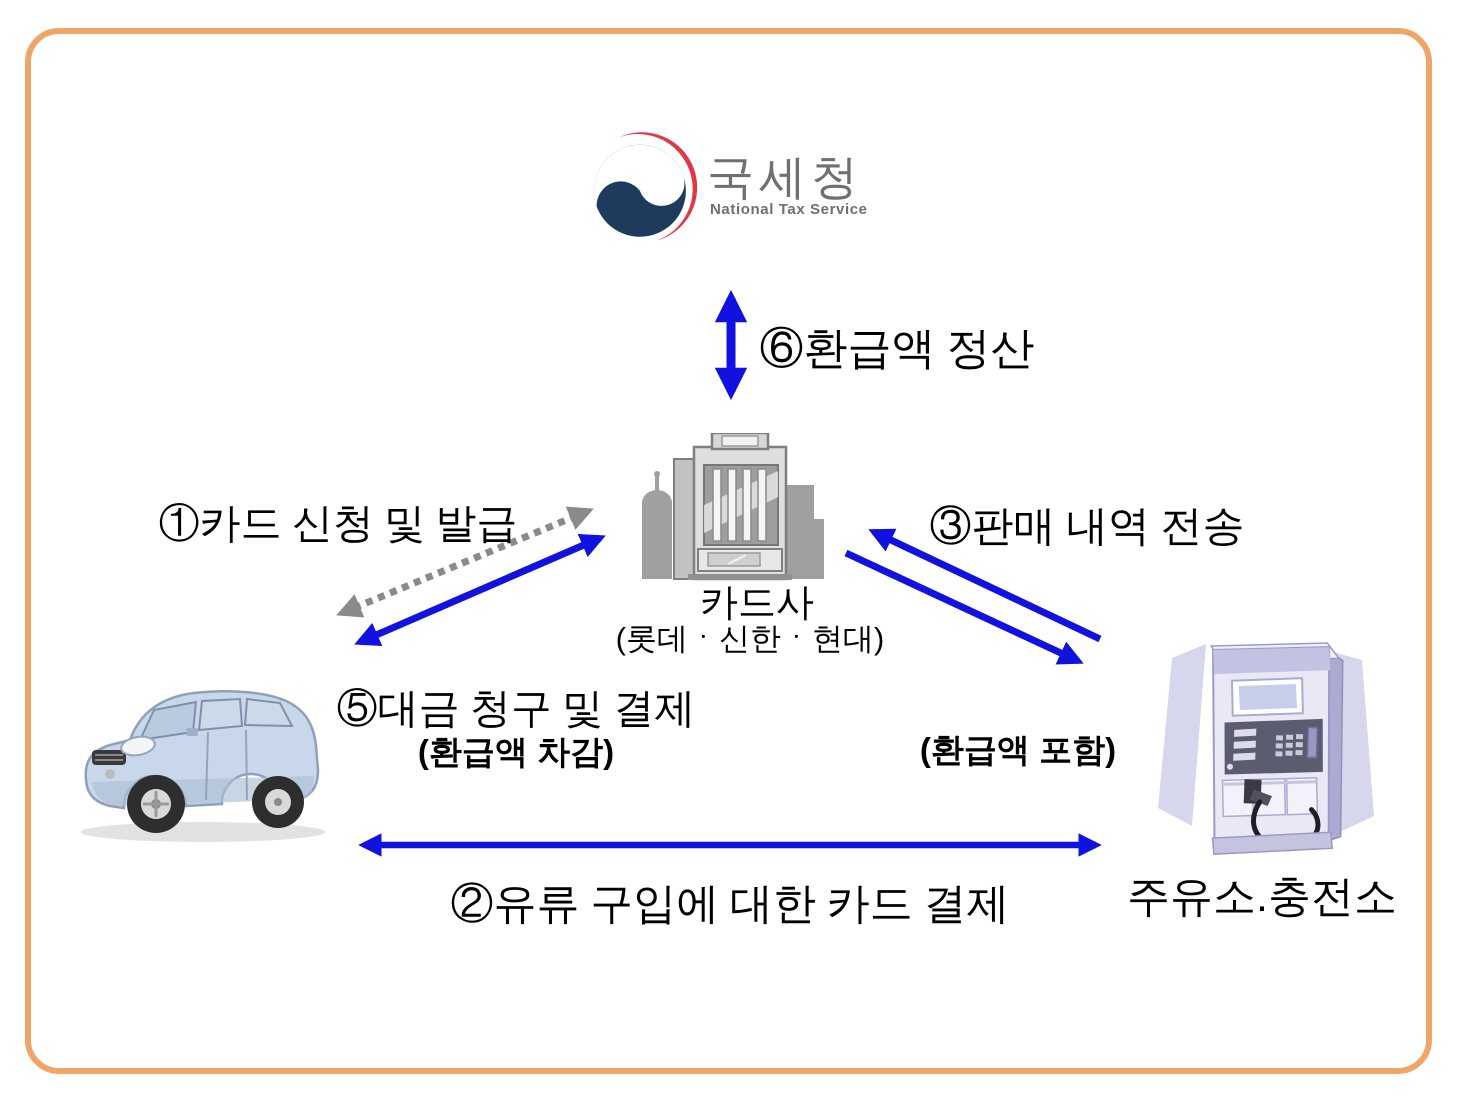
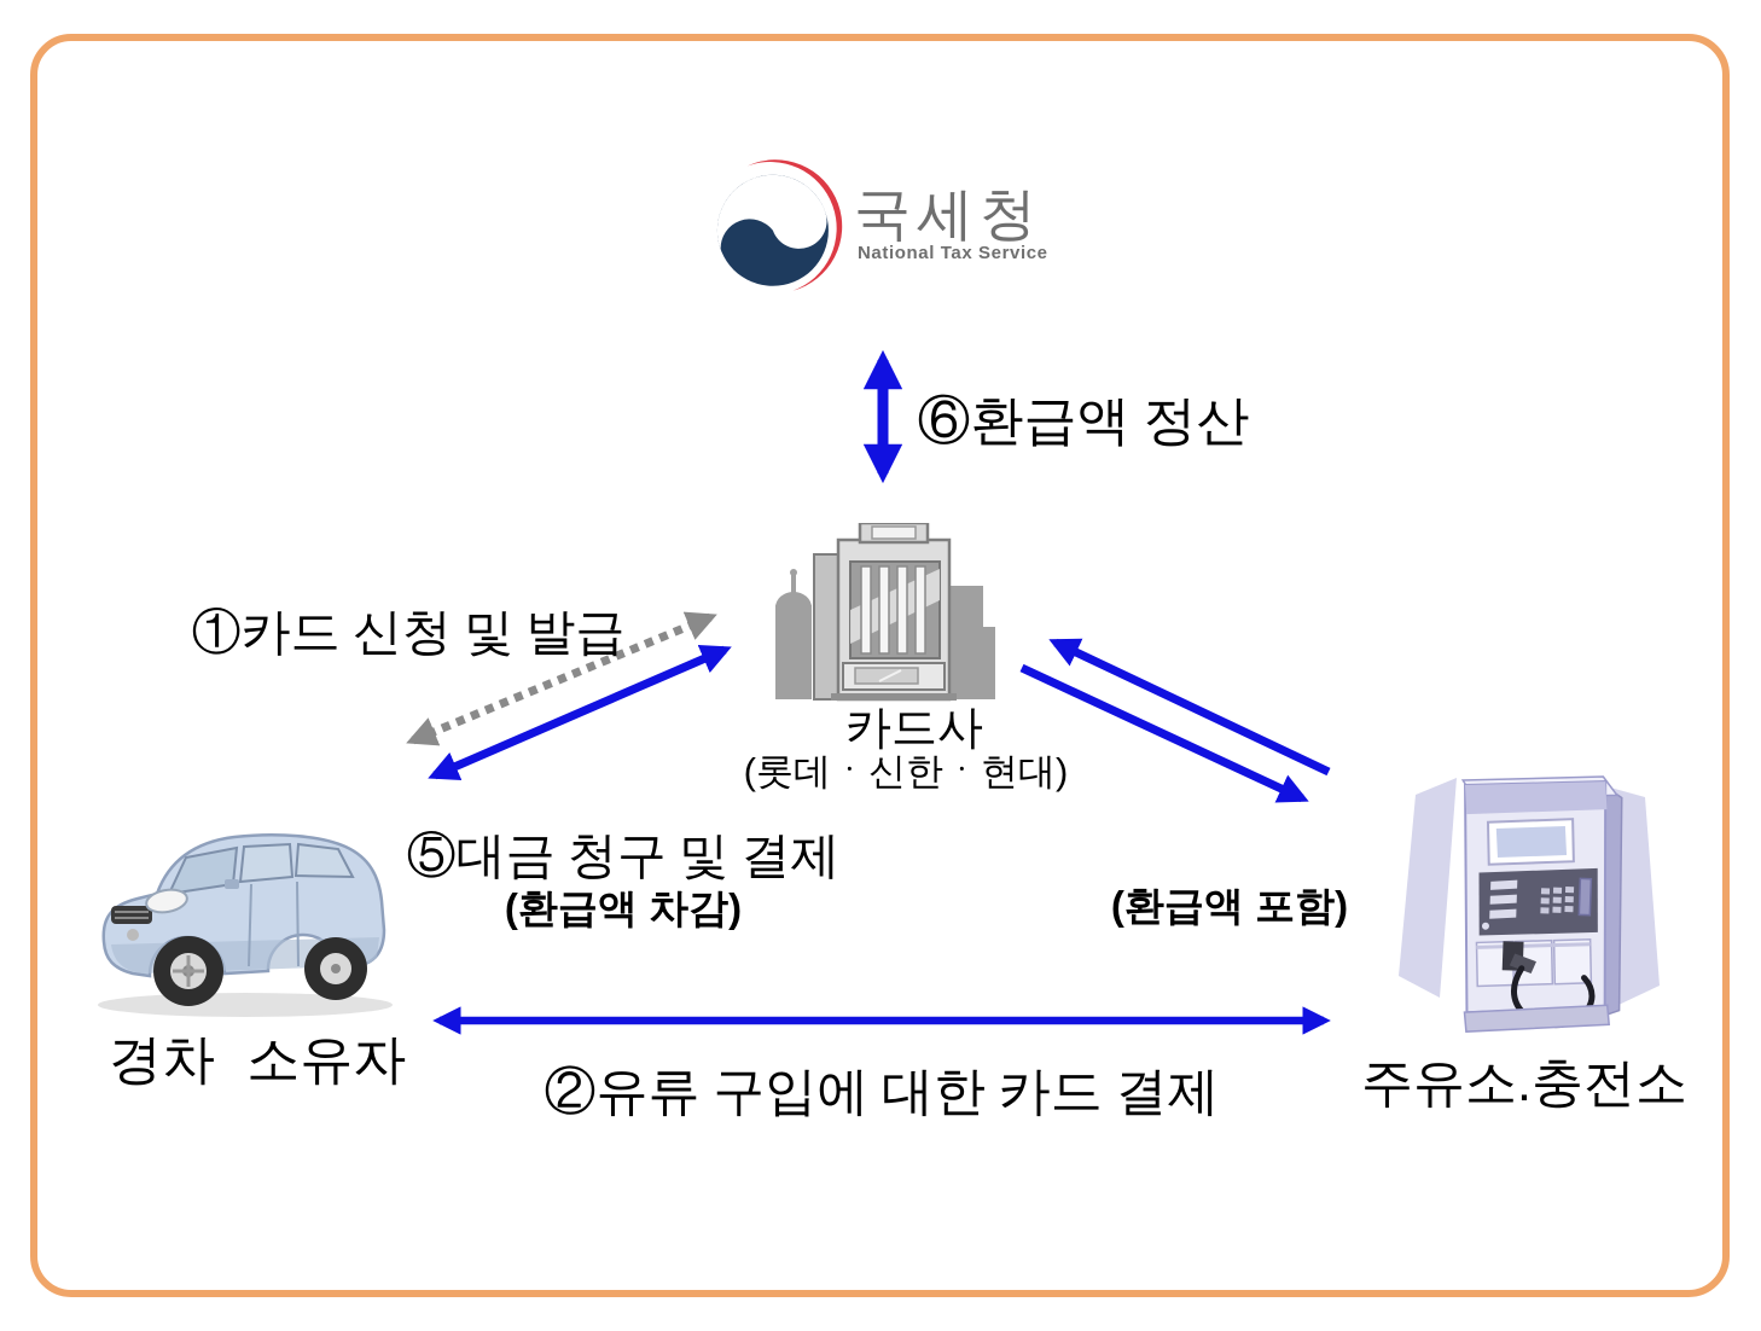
  국세청
  National Tax Service
  카드사
  (롯데ㆍ신한ㆍ현대)
+ 경차 소유자
  주유소.충전소
  ①카드 신청 및 발급
  ②유류 구입에 대한 카드 결제
- ③판매 내역 전송
  (환급액 포함)
  ⑤대금 청구 및 결제
  (환급액 차감)
  ⑥환급액 정산
